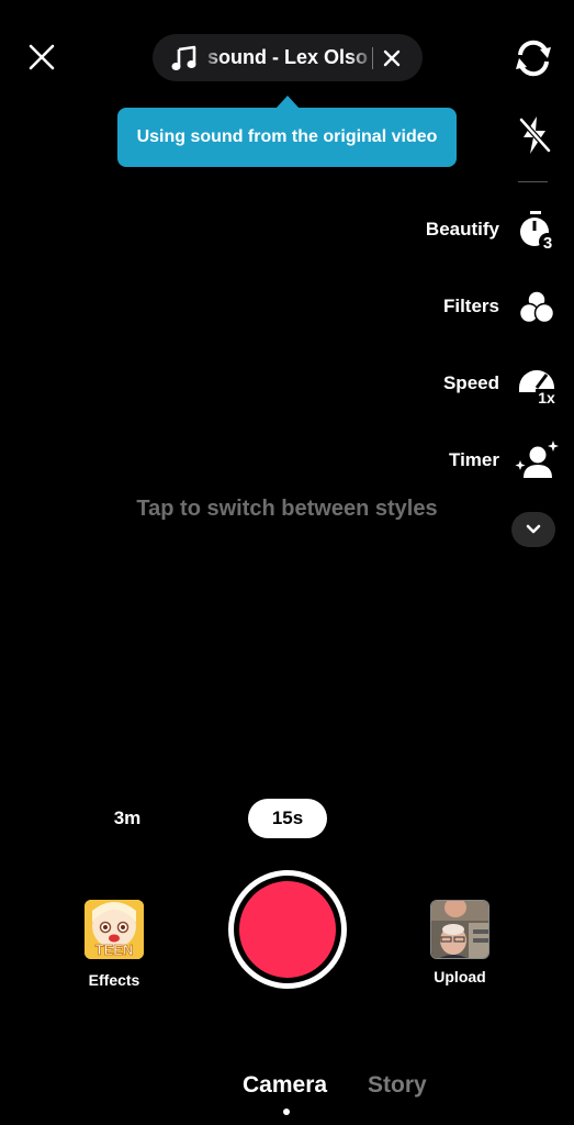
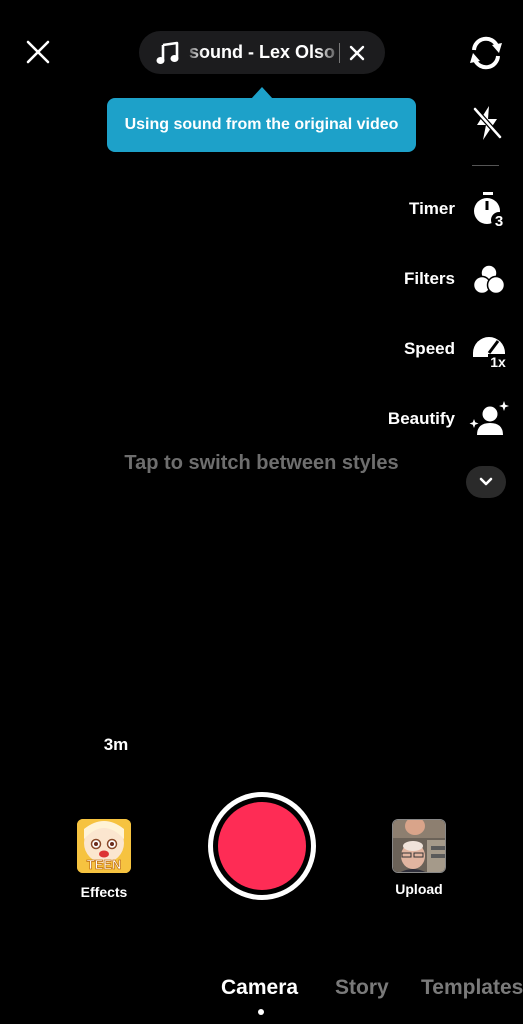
  sound - Lex Olso
  Using sound from the original video
- Beautify
+ Timer
  3
  Filters
  Speed
  1x
- Timer
+ Beautify
  Tap to switch between styles
  3m
- 15s
  TEEN
  Effects
  Upload
  Camera
  Story
+ Templates
